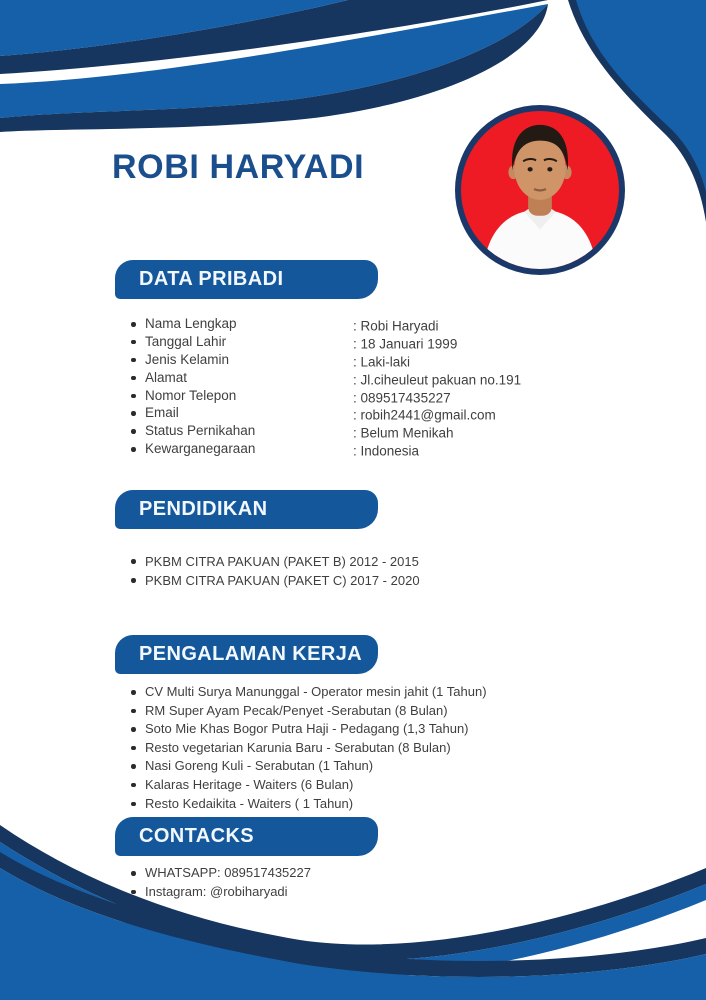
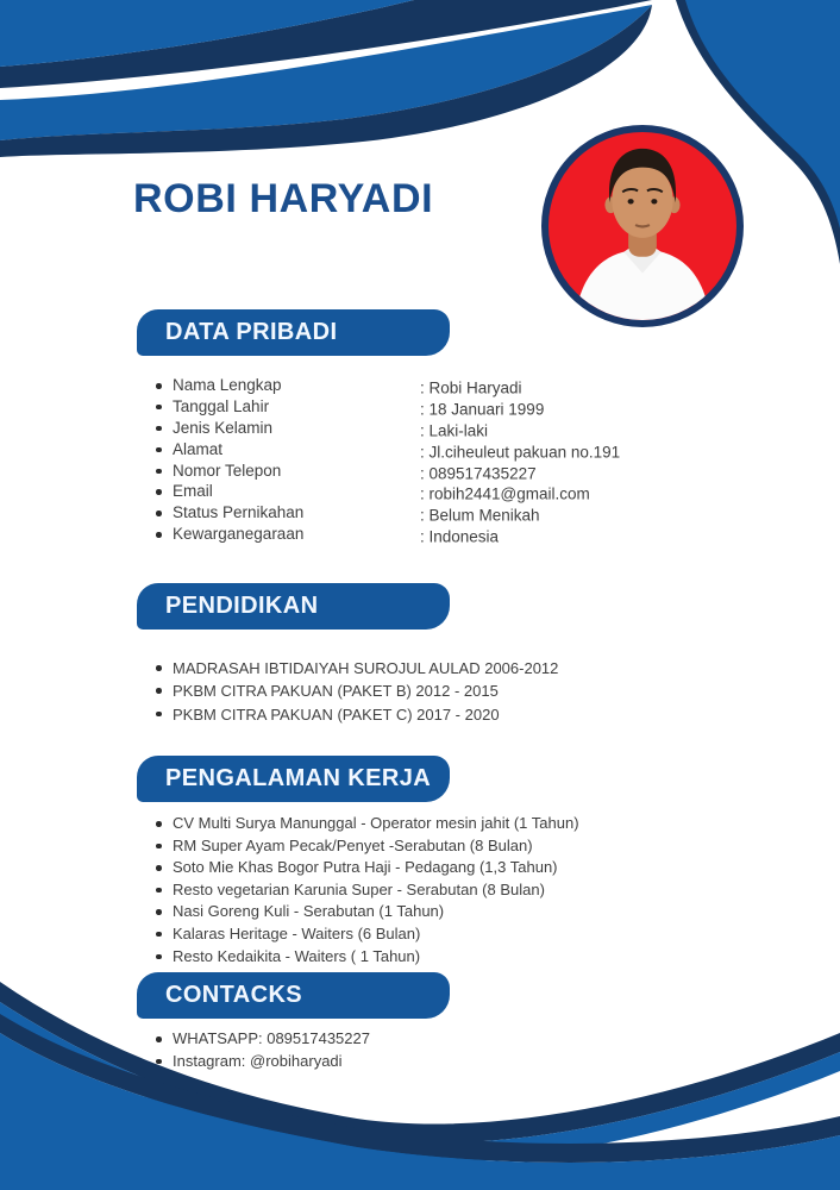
  ROBI HARYADI
  DATA PRIBADI
  Nama Lengkap
  : Robi Haryadi
  Tanggal Lahir
  : 18 Januari 1999
  Jenis Kelamin
  : Laki-laki
  Alamat
  : Jl.ciheuleut pakuan no.191
  Nomor Telepon
  : 089517435227
  Email
  : robih2441@gmail.com
  Status Pernikahan
  : Belum Menikah
  Kewarganegaraan
  : Indonesia
  PENDIDIKAN
+ MADRASAH IBTIDAIYAH SUROJUL AULAD 2006-2012
  PKBM CITRA PAKUAN (PAKET B) 2012 - 2015
  PKBM CITRA PAKUAN (PAKET C) 2017 - 2020
  PENGALAMAN KERJA
  CV Multi Surya Manunggal - Operator mesin jahit (1 Tahun)
  RM Super Ayam Pecak/Penyet -Serabutan (8 Bulan)
  Soto Mie Khas Bogor Putra Haji - Pedagang (1,3 Tahun)
- Resto vegetarian Karunia Baru - Serabutan (8 Bulan)
+ Resto vegetarian Karunia Super - Serabutan (8 Bulan)
  Nasi Goreng Kuli - Serabutan (1 Tahun)
  Kalaras Heritage - Waiters (6 Bulan)
  Resto Kedaikita - Waiters ( 1 Tahun)
  CONTACKS
  WHATSAPP: 089517435227
  Instagram: @robiharyadi
